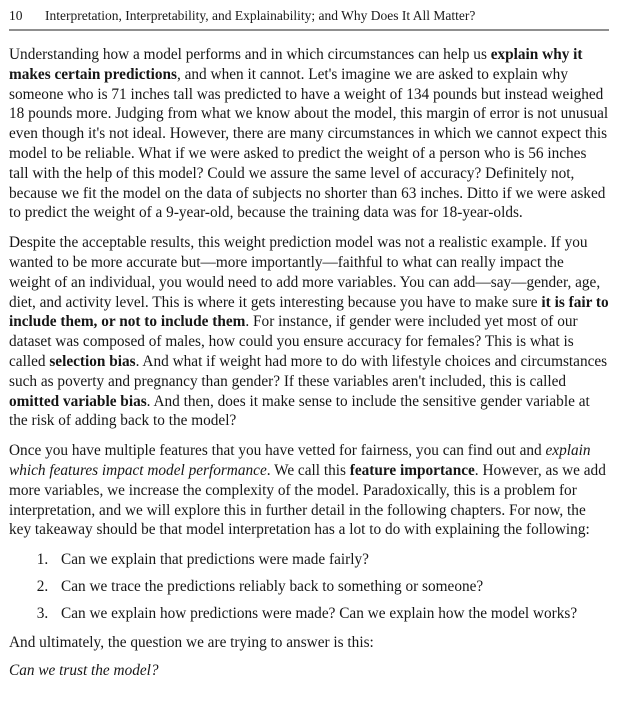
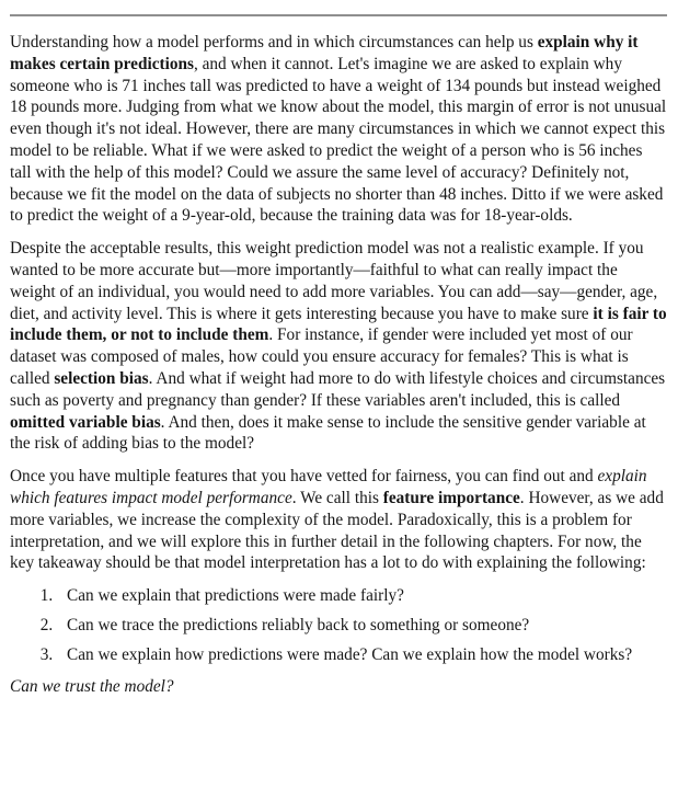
- 10
- Interpretation, Interpretability, and Explainability; and Why Does It All Matter?
- Understanding how a model performs and in which circumstances can help us explain why it makes certain predictions, and when it cannot. Let's imagine we are asked to explain why someone who is 71 inches tall was predicted to have a weight of 134 pounds but instead weighed 18 pounds more. Judging from what we know about the model, this margin of error is not unusual even though it's not ideal. However, there are many circumstances in which we cannot expect this model to be reliable. What if we were asked to predict the weight of a person who is 56 inches tall with the help of this model? Could we assure the same level of accuracy? Definitely not, because we fit the model on the data of subjects no shorter than 63 inches. Ditto if we were asked to predict the weight of a 9-year-old, because the training data was for 18-year-olds.
+ Understanding how a model performs and in which circumstances can help us explain why it makes certain predictions, and when it cannot. Let's imagine we are asked to explain why someone who is 71 inches tall was predicted to have a weight of 134 pounds but instead weighed 18 pounds more. Judging from what we know about the model, this margin of error is not unusual even though it's not ideal. However, there are many circumstances in which we cannot expect this model to be reliable. What if we were asked to predict the weight of a person who is 56 inches tall with the help of this model? Could we assure the same level of accuracy? Definitely not, because we fit the model on the data of subjects no shorter than 48 inches. Ditto if we were asked to predict the weight of a 9-year-old, because the training data was for 18-year-olds.
- Despite the acceptable results, this weight prediction model was not a realistic example. If you wanted to be more accurate but—more importantly—faithful to what can really impact the weight of an individual, you would need to add more variables. You can add—say—gender, age, diet, and activity level. This is where it gets interesting because you have to make sure it is fair to include them, or not to include them. For instance, if gender were included yet most of our dataset was composed of males, how could you ensure accuracy for females? This is what is called selection bias. And what if weight had more to do with lifestyle choices and circumstances such as poverty and pregnancy than gender? If these variables aren't included, this is called omitted variable bias. And then, does it make sense to include the sensitive gender variable at the risk of adding back to the model?
+ Despite the acceptable results, this weight prediction model was not a realistic example. If you wanted to be more accurate but—more importantly—faithful to what can really impact the weight of an individual, you would need to add more variables. You can add—say—gender, age, diet, and activity level. This is where it gets interesting because you have to make sure it is fair to include them, or not to include them. For instance, if gender were included yet most of our dataset was composed of males, how could you ensure accuracy for females? This is what is called selection bias. And what if weight had more to do with lifestyle choices and circumstances such as poverty and pregnancy than gender? If these variables aren't included, this is called omitted variable bias. And then, does it make sense to include the sensitive gender variable at the risk of adding bias to the model?
  Once you have multiple features that you have vetted for fairness, you can find out and explain which features impact model performance. We call this feature importance. However, as we add more variables, we increase the complexity of the model. Paradoxically, this is a problem for interpretation, and we will explore this in further detail in the following chapters. For now, the key takeaway should be that model interpretation has a lot to do with explaining the following:
  Can we explain that predictions were made fairly?
  Can we trace the predictions reliably back to something or someone?
  Can we explain how predictions were made? Can we explain how the model works?
- And ultimately, the question we are trying to answer is this:
  Can we trust the model?
